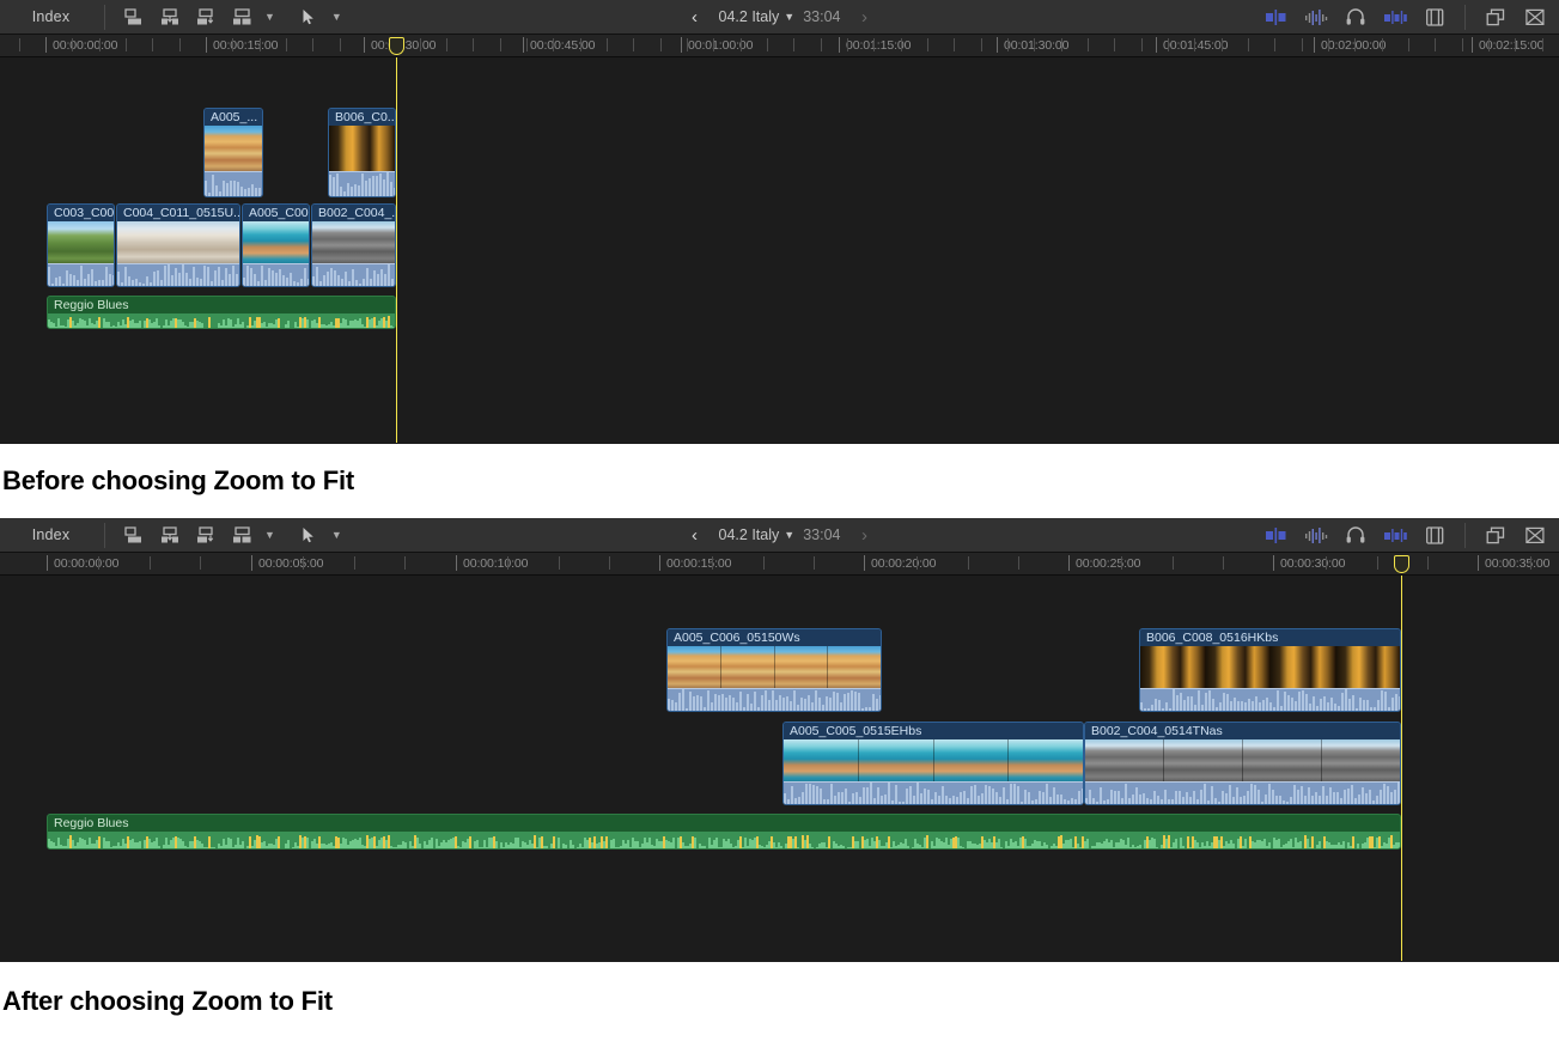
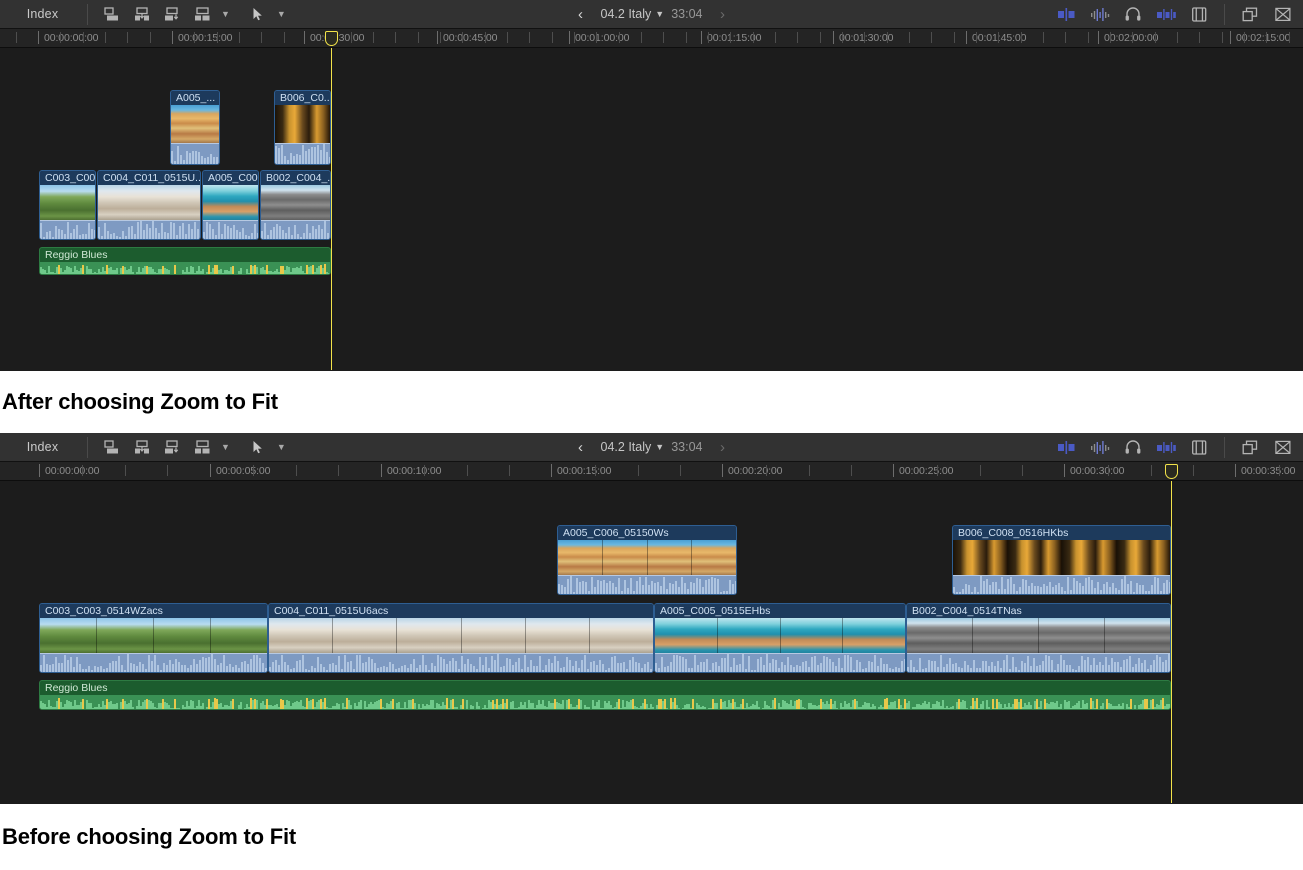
  Index
  ▼
  ▼
  ‹
  04.2 Italy
  ▼
  33:04
  ›
  00:00:00:00
  00:00:15:00
  00:00:4500
  00:01:00:00
  00:0:15:0
  0:01:30:00
  00:01:45:00
  00:0200:0
  0:02:15:00
  A005_...
  B006_C0..
  C003_C00
  C004_C011_0515U..
  B002_C004_.
  Reggio Blues
- Before choosing Zoom to Fit
+ After choosing Zoom to Fit
  Index
  ▼
  ▼
  ‹
  04.2 Italy
  ▼
  33:04
  ›
  00:00:0:00
  00:00:0:00
  00:00:1:00
  00:00:1:00
  00:00:2:00
  00:00:2:00
  00:00:3:00
  00:00:3:00
  A005_C006_05150Ws
  B006_C008_0516HKbs
+ C003_C003_0514WZacs
+ C004_C011_0515U6acs
  A005_C005_0515EHbs
  B002_C004_0514TNas
  Reggio Blues
- After choosing Zoom to Fit
+ Before choosing Zoom to Fit
